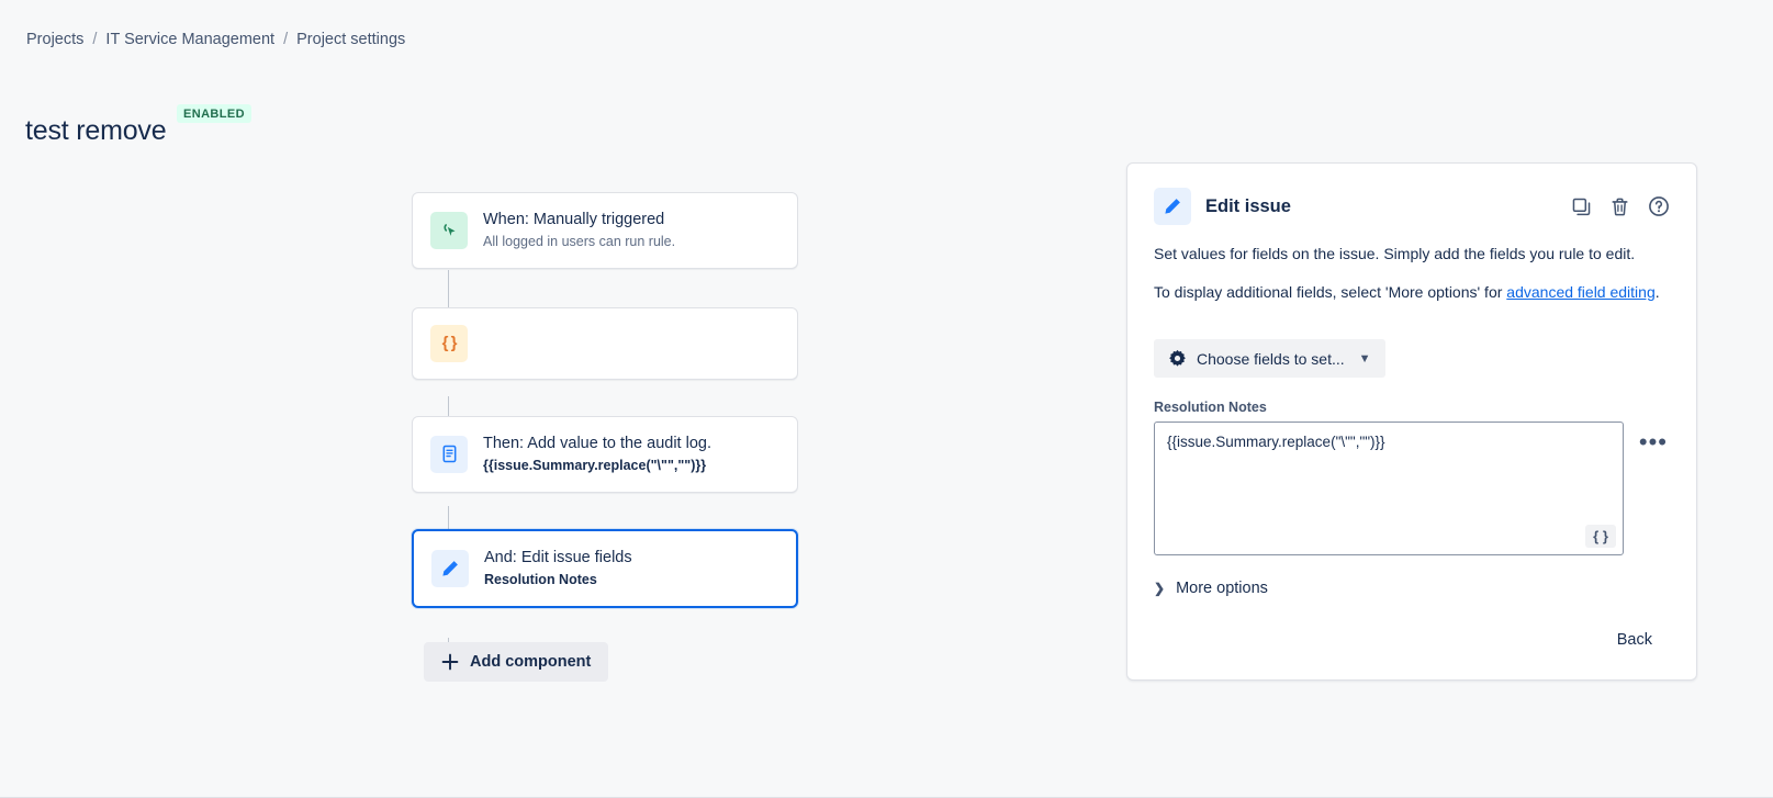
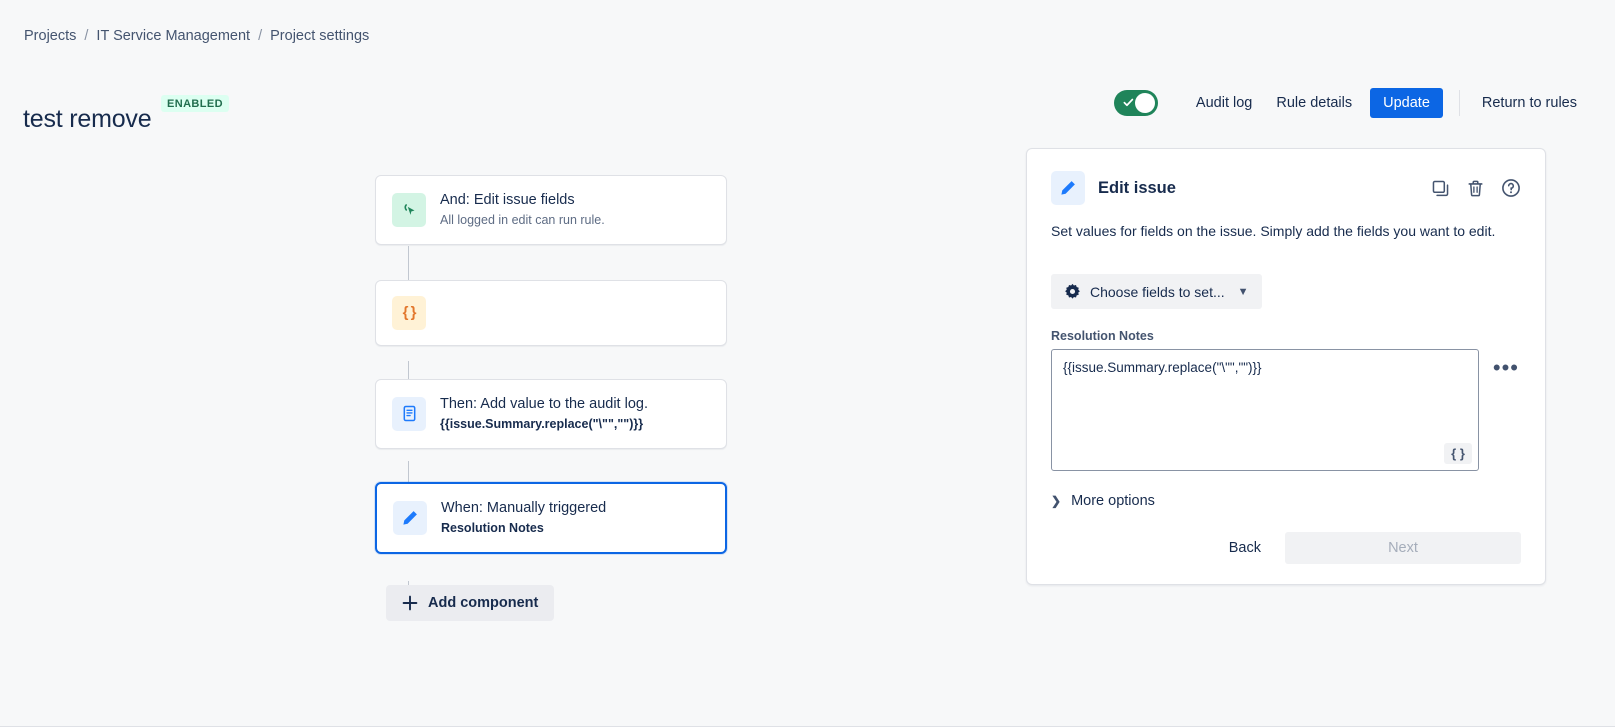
  Projects
  /
  IT Service Management
  /
  Project settings
  test remove
  ENABLED
+ Audit log
+ Rule details
+ Update
+ Return to rules
- When: Manually triggered
+ And: Edit issue fields
- All logged in users can run rule.
+ All logged in edit can run rule.
  { }
  Then: Add value to the audit log.
  {{issue.Summary.replace("\"","")}}
- And: Edit issue fields
+ When: Manually triggered
  Resolution Notes
  Add component
  Edit issue
- Set values for fields on the issue. Simply add the fields you rule to edit.
+ Set values for fields on the issue. Simply add the fields you want to edit.
- To display additional fields, select 'More options' for advanced field editing.
  Choose fields to set...
  ▼
  Resolution Notes
  {{issue.Summary.replace("\"","")}}
  { }
  •••
  ❯
  More options
  Back
+ Next
